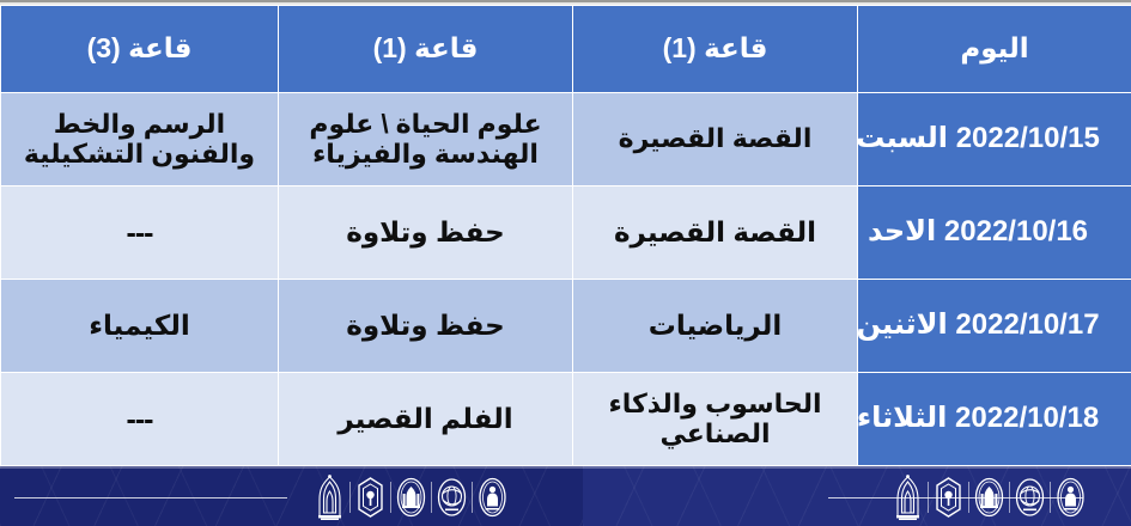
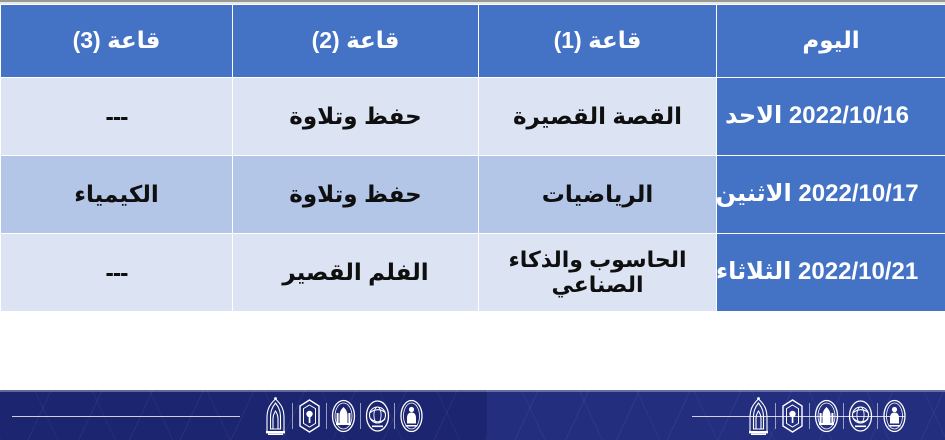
- اليوم	قاعة (1)	قاعة (1)	قاعة (3)
+ اليوم	قاعة (1)	قاعة (2)	قاعة (3)
- 2022/10/15 السبت	القصة القصيرة	علوم الحياة \ علوم الهندسة والفيزياء	الرسم والخط والفنون التشكيلية
  2022/10/16 الاحد	القصة القصيرة	حفظ وتلاوة	---
  2022/10/17 الاثنين	الرياضيات	حفظ وتلاوة	الكيمياء
- 2022/10/18 الثلاثاء	الحاسوب والذكاء الصناعي	الفلم القصير	---
+ 2022/10/21 الثلاثاء	الحاسوب والذكاء الصناعي	الفلم القصير	---
